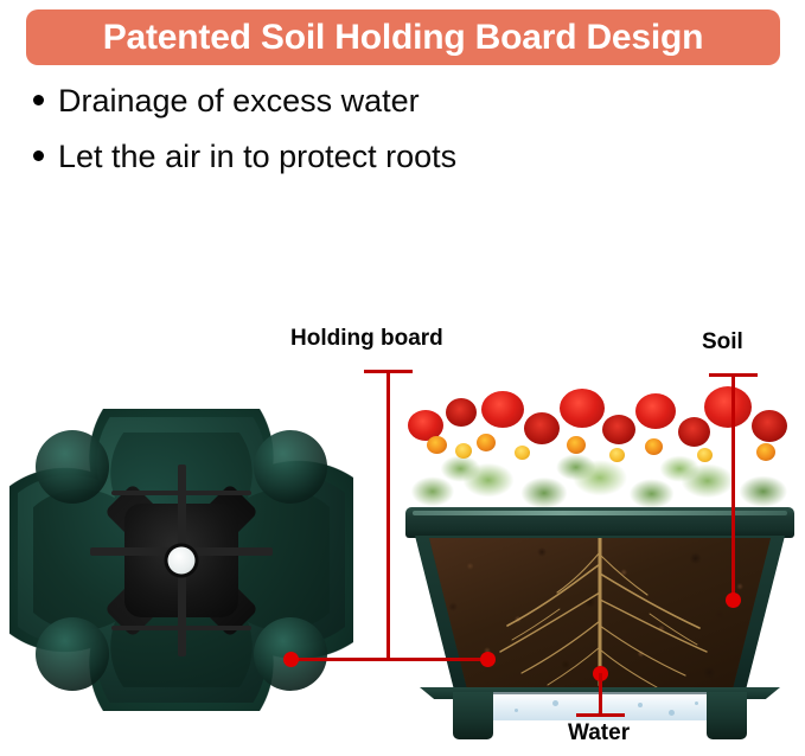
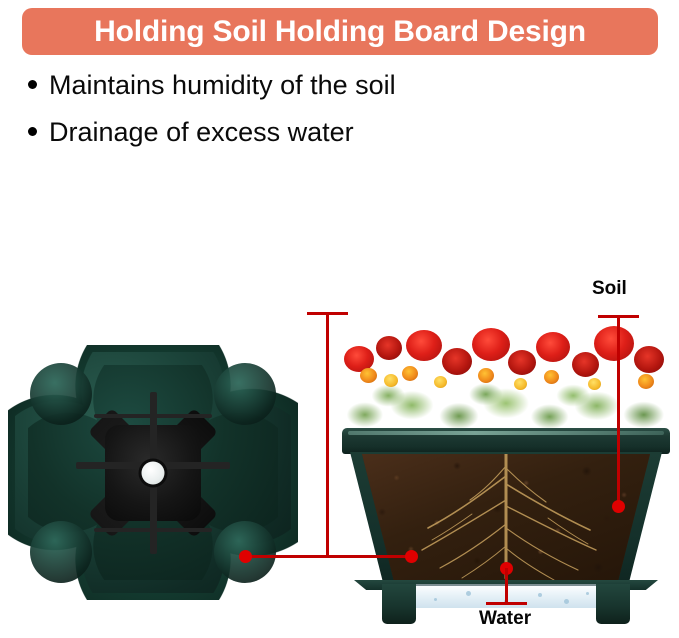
- Patented Soil Holding Board Design
+ Holding Soil Holding Board Design
+ Maintains humidity of the soil
  Drainage of excess water
- Let the air in to protect roots
- Holding board
  Soil
  Water
